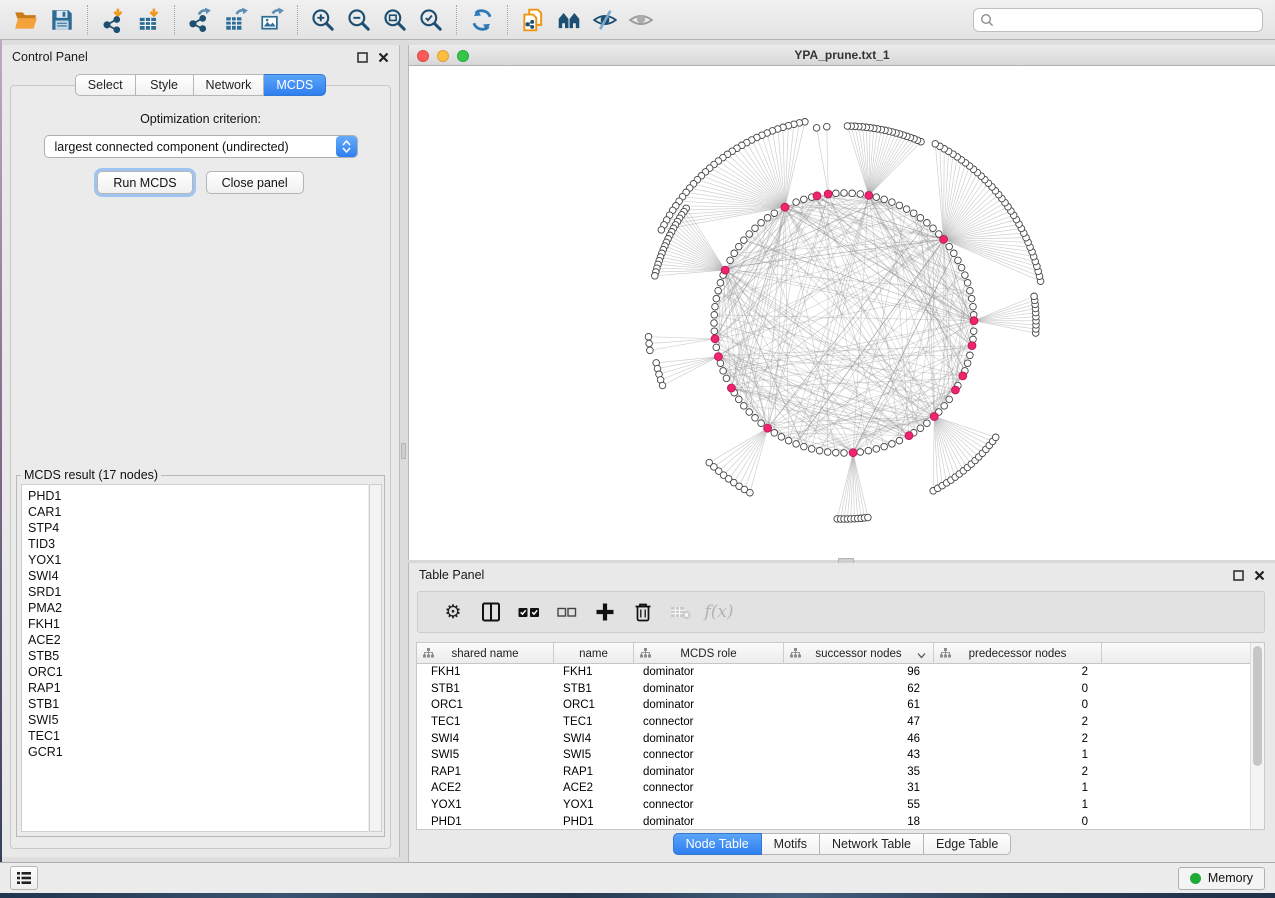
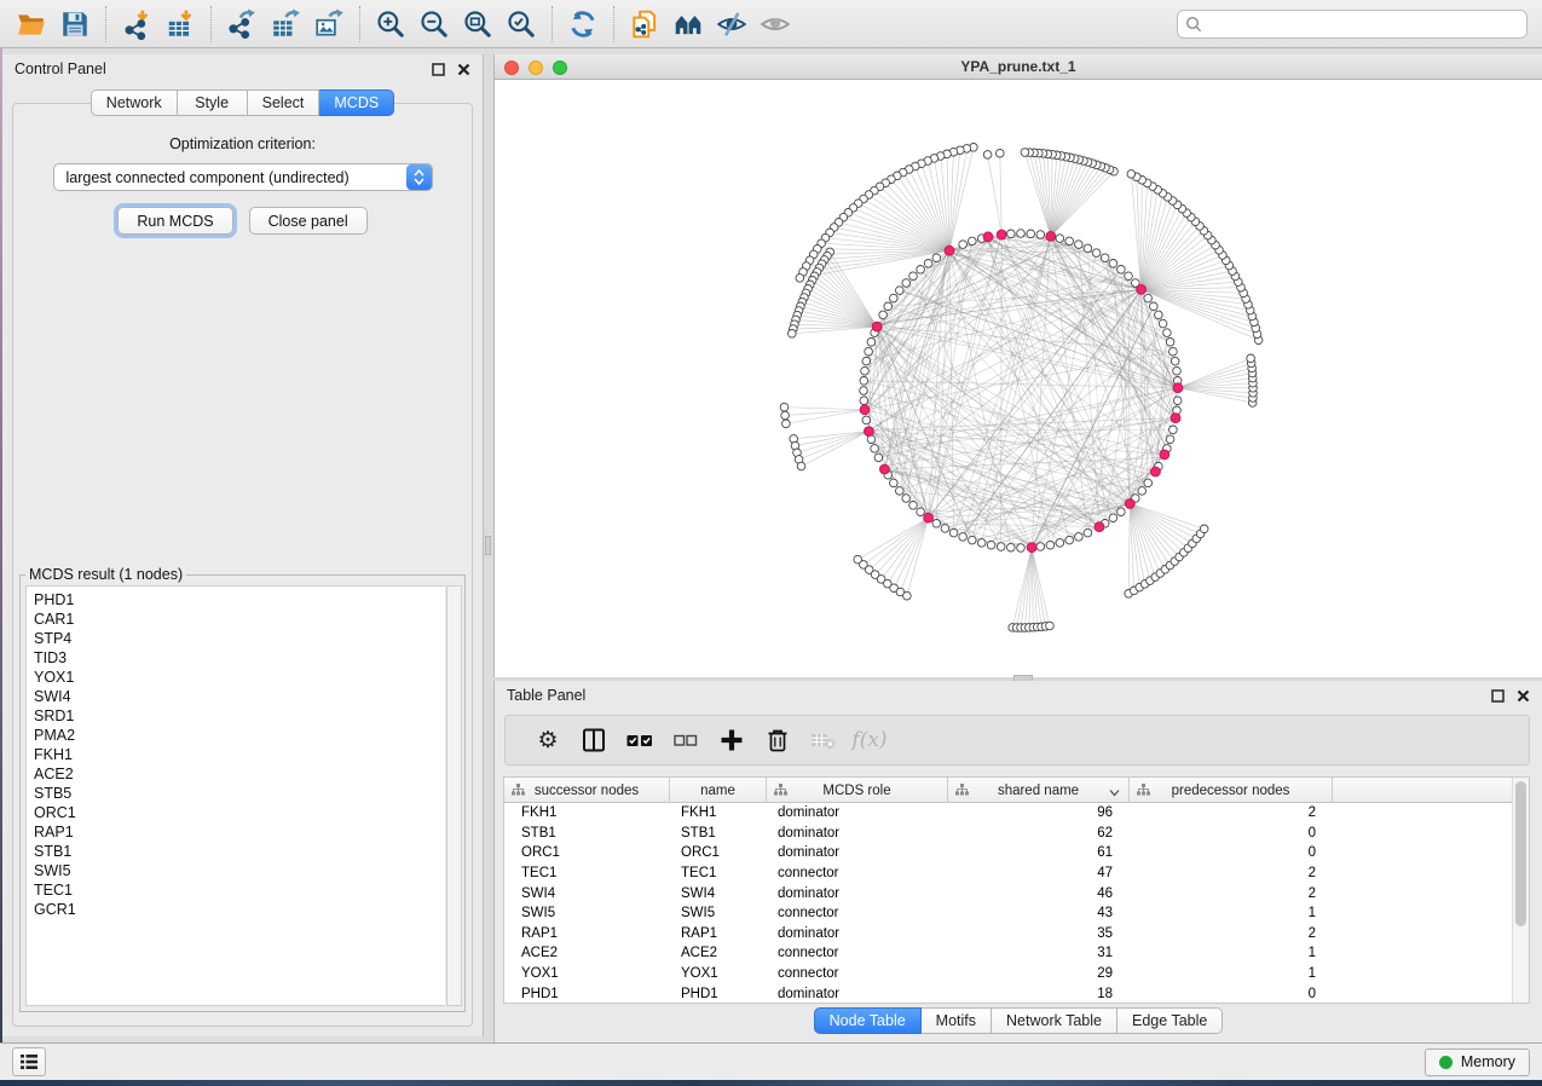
  Control Panel
- Select
+ Network
  Style
- Network
+ Select
  MCDS
  Optimization criterion:
  largest connected component (undirected)
  Run MCDS
  Close panel
- MCDS result (17 nodes)
+ MCDS result (1 nodes)
  PHD1
  CAR1
  STP4
  TID3
  YOX1
  SWI4
  SRD1
  PMA2
  FKH1
  ACE2
  STB5
  ORC1
  RAP1
  STB1
  SWI5
  TEC1
  GCR1
  YPA_prune.txt_1
  Table Panel
  ⚙
  f(x)
- shared name
+ successor nodes
  name
  MCDS role
- successor nodes
+ shared name
  predecessor nodes
  FKH1
  FKH1
  dominator
  96
  2
  STB1
  STB1
  dominator
  62
  0
  ORC1
  ORC1
  dominator
  61
  0
  TEC1
  TEC1
  connector
  47
  2
  SWI4
  SWI4
  dominator
  46
  2
  SWI5
  SWI5
  connector
  43
  1
  RAP1
  RAP1
  dominator
  35
  2
  ACE2
  ACE2
  connector
  31
  1
  YOX1
  YOX1
  connector
- 55
+ 29
  1
  PHD1
  PHD1
  dominator
  18
  0
  Node Table
  Motifs
  Network Table
  Edge Table
  Memory
